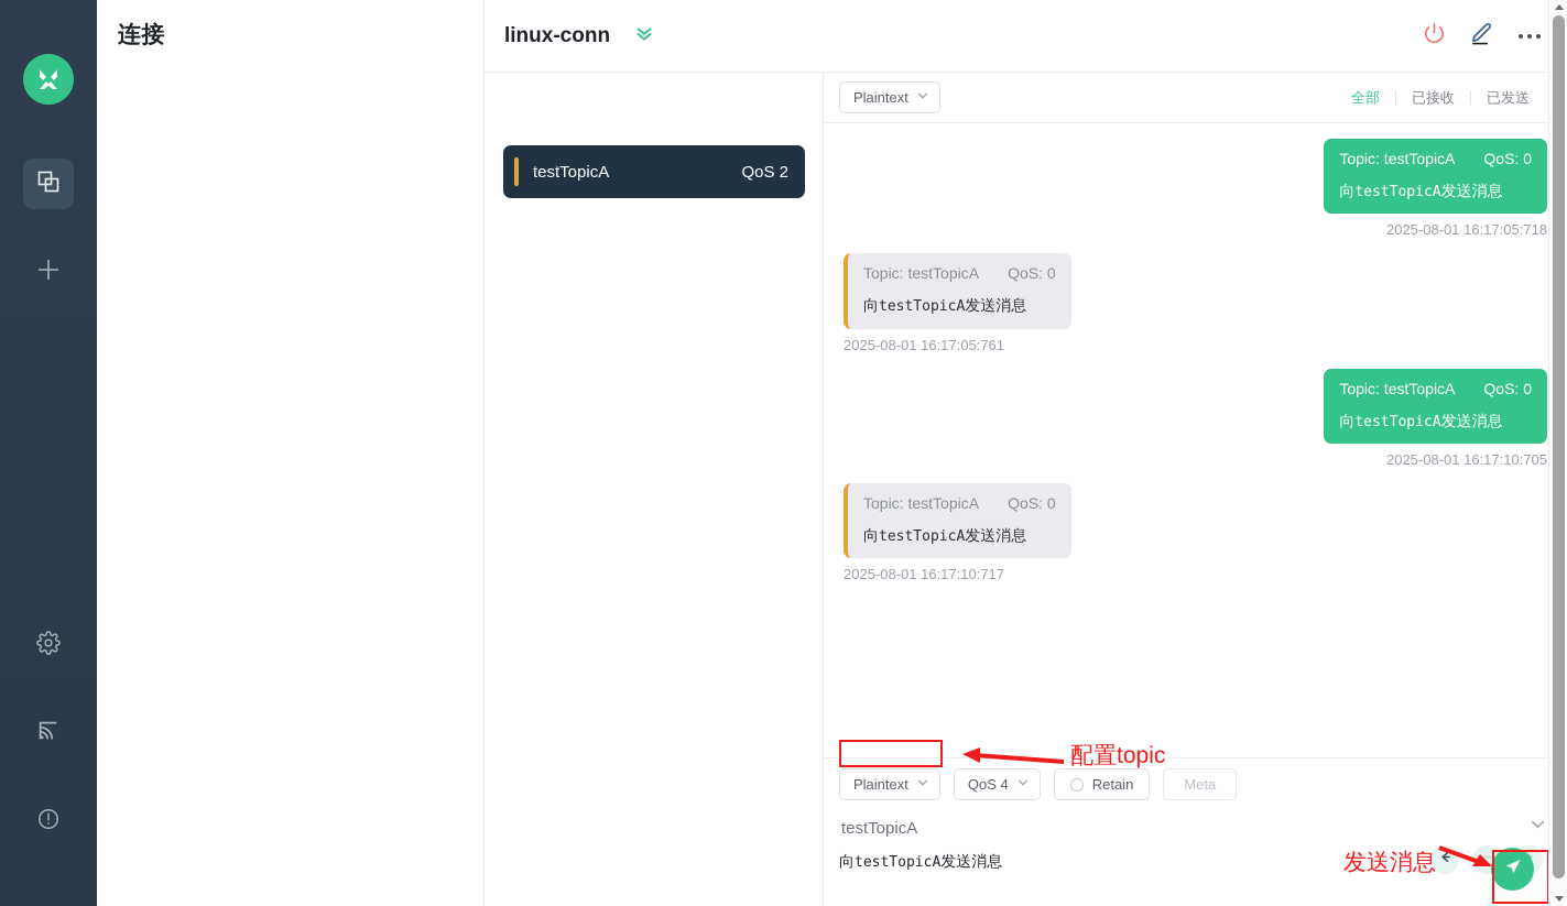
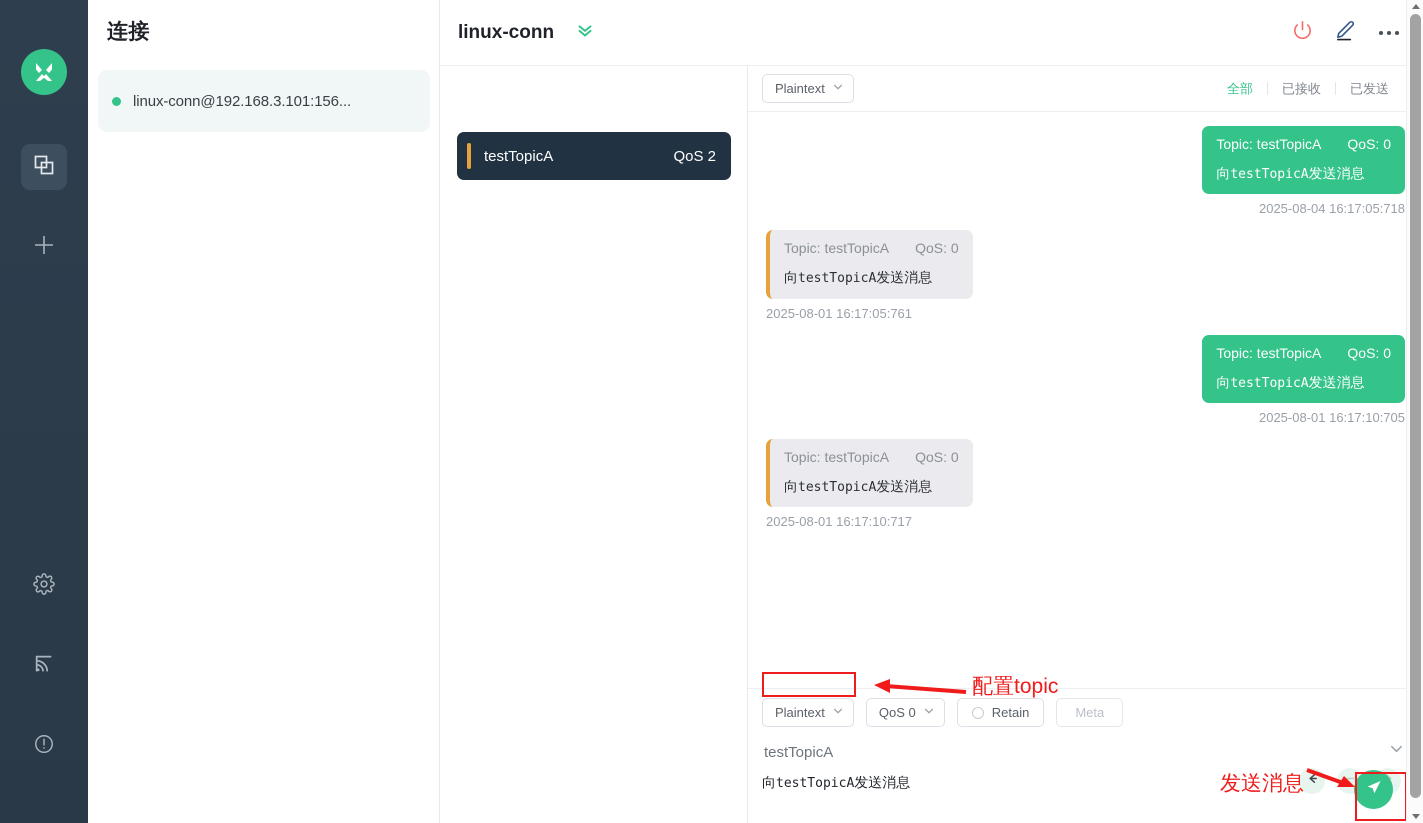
  连接
+ linux-conn@192.168.3.101:156...
  linux-conn
  testTopicA
  QoS 2
  Plaintext
  全部
  已接收
  已发送
  Topic: testTopicA
  QoS: 0
  向testTopicA发送消息
- 2025-08-01 16:17:05:718
+ 2025-08-04 16:17:05:718
  Topic: testTopicA
  QoS: 0
  向testTopicA发送消息
  2025-08-01 16:17:05:761
  Topic: testTopicA
  QoS: 0
  向testTopicA发送消息
  2025-08-01 16:17:10:705
  Topic: testTopicA
  QoS: 0
  向testTopicA发送消息
  2025-08-01 16:17:10:717
  Plaintext
- QoS 4
+ QoS 0
  Retain
  Meta
  testTopicA
  向testTopicA发送消息
  配置topic
  发送消息
